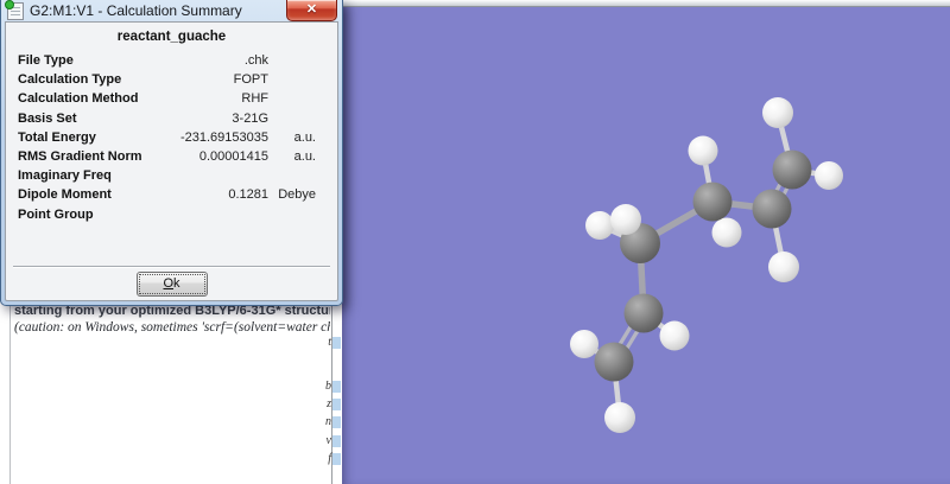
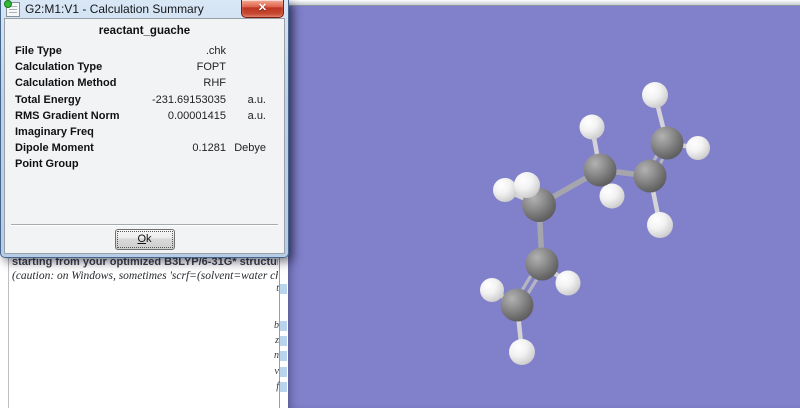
  starting from your optimized B3LYP/6-31G* structu
  (caution: on Windows, sometimes 'scrf=(solvent=water c
  t
  b
  z
  n
  v
  f
  G2:M1:V1 - Calculation Summary
  ✕
  reactant_guache
  File Type
  .chk
  Calculation Type
  FOPT
  Calculation Method
  RHF
- Basis Set
- 3-21G
  Total Energy
  -231.69153035
  a.u.
  RMS Gradient Norm
  0.00001415
  a.u.
  Imaginary Freq
  Dipole Moment
  0.1281
  Debye
  Point Group
  Ok
